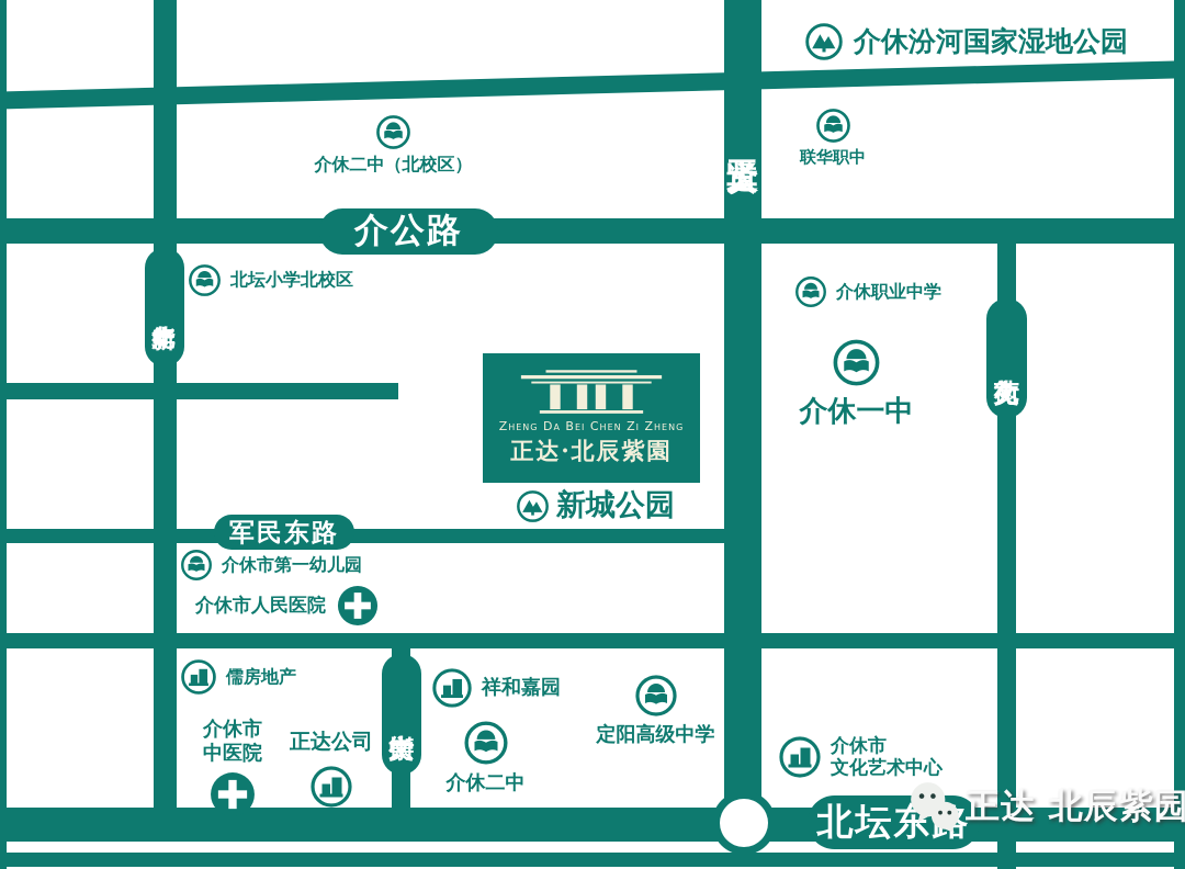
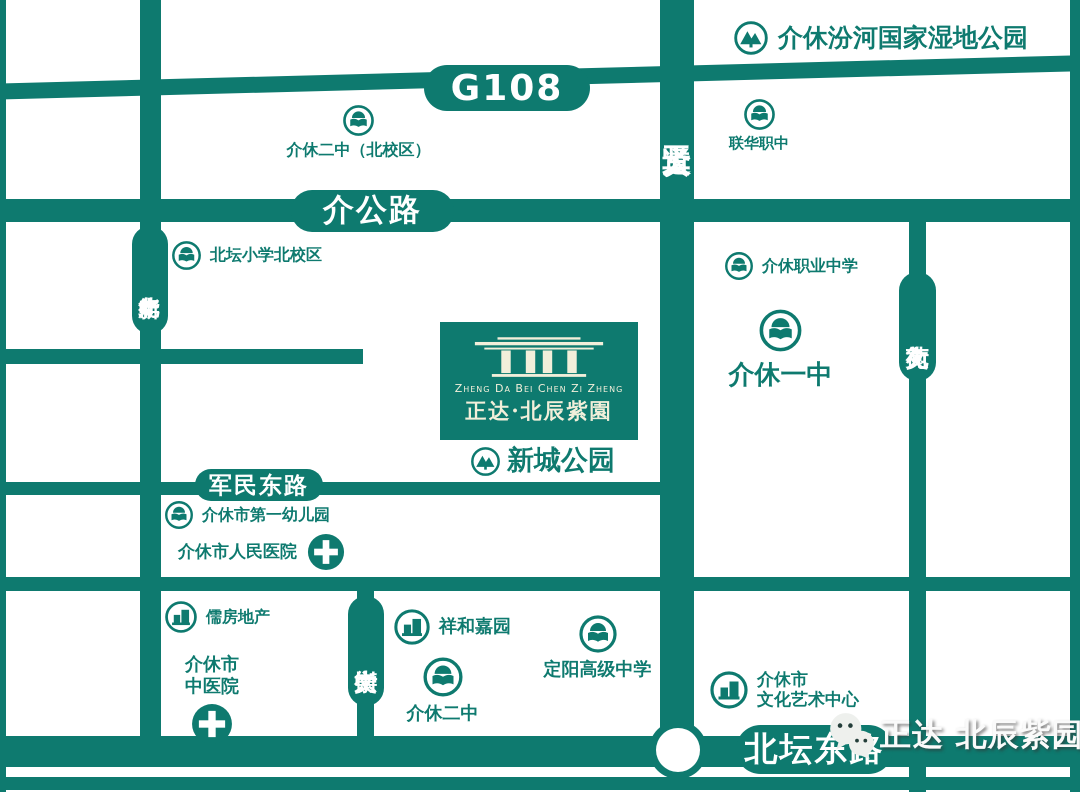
+ G108
  介公路
  军民东路
  北坛东
  Zheng Da Bei Chen Zi Zheng
  正达·北辰紫園
  介休汾河国家湿地公园
  介休二中（北校区）
  联华职中
  北坛小学北校区
  介休职业中学
  介休一中
  新城公园
  介休市第一幼儿园
  介休市人民医院
  儒房地产
  介休市
  中医院
- 正达公司
  祥和嘉园
  介休二中
  定阳高级中学
  介休市
  文化艺术中心
  正达 北辰紫园
